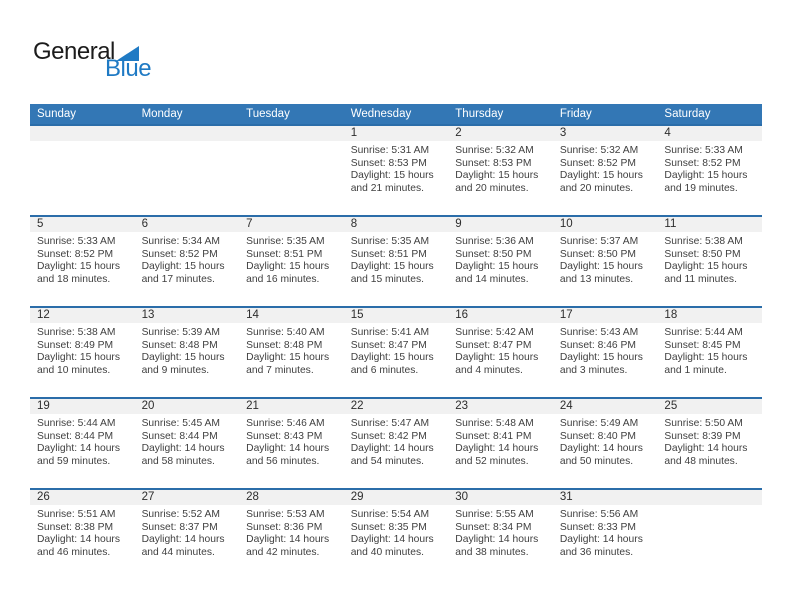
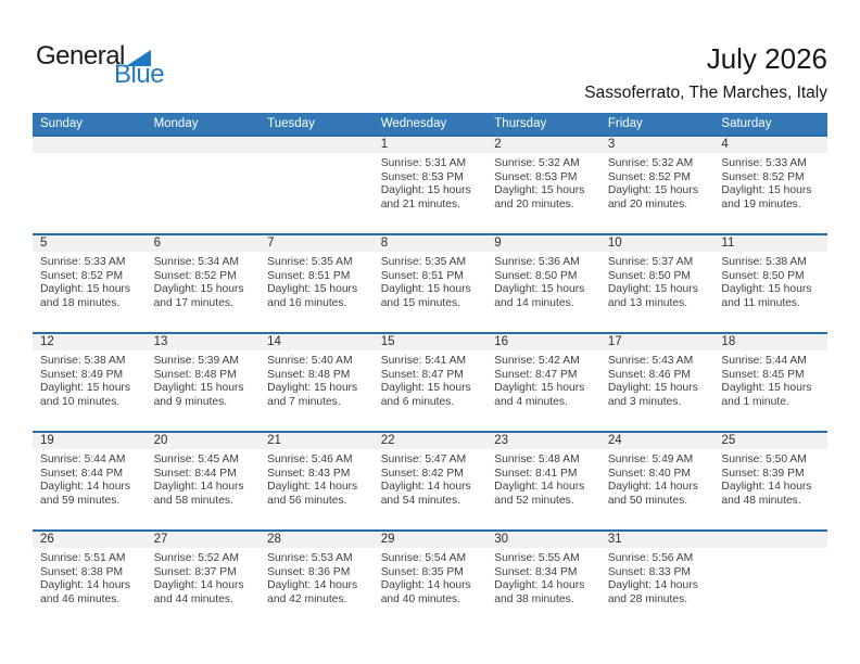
  General
  Blue
+ July 2026
+ Sassoferrato, The Marches, Italy
  Sunday
  Monday
  Tuesday
  Wednesday
  Thursday
  Friday
  Saturday
  1
  Sunrise: 5:31 AM
  Sunset: 8:53 PM
  Daylight: 15 hours
  and 21 minutes.
  2
  Sunrise: 5:32 AM
  Sunset: 8:53 PM
  Daylight: 15 hours
  and 20 minutes.
  3
  Sunrise: 5:32 AM
  Sunset: 8:52 PM
  Daylight: 15 hours
  and 20 minutes.
  4
  Sunrise: 5:33 AM
  Sunset: 8:52 PM
  Daylight: 15 hours
  and 19 minutes.
  5
  Sunrise: 5:33 AM
  Sunset: 8:52 PM
  Daylight: 15 hours
  and 18 minutes.
  6
  Sunrise: 5:34 AM
  Sunset: 8:52 PM
  Daylight: 15 hours
  and 17 minutes.
  7
  Sunrise: 5:35 AM
  Sunset: 8:51 PM
  Daylight: 15 hours
  and 16 minutes.
  8
  Sunrise: 5:35 AM
  Sunset: 8:51 PM
  Daylight: 15 hours
  and 15 minutes.
  9
  Sunrise: 5:36 AM
  Sunset: 8:50 PM
  Daylight: 15 hours
  and 14 minutes.
  10
  Sunrise: 5:37 AM
  Sunset: 8:50 PM
  Daylight: 15 hours
  and 13 minutes.
  11
  Sunrise: 5:38 AM
  Sunset: 8:50 PM
  Daylight: 15 hours
  and 11 minutes.
  12
  Sunrise: 5:38 AM
  Sunset: 8:49 PM
  Daylight: 15 hours
  and 10 minutes.
  13
  Sunrise: 5:39 AM
  Sunset: 8:48 PM
  Daylight: 15 hours
  and 9 minutes.
  14
  Sunrise: 5:40 AM
  Sunset: 8:48 PM
  Daylight: 15 hours
  and 7 minutes.
  15
  Sunrise: 5:41 AM
  Sunset: 8:47 PM
  Daylight: 15 hours
  and 6 minutes.
  16
  Sunrise: 5:42 AM
  Sunset: 8:47 PM
  Daylight: 15 hours
  and 4 minutes.
  17
  Sunrise: 5:43 AM
  Sunset: 8:46 PM
  Daylight: 15 hours
  and 3 minutes.
  18
  Sunrise: 5:44 AM
  Sunset: 8:45 PM
  Daylight: 15 hours
  and 1 minute.
  19
  Sunrise: 5:44 AM
  Sunset: 8:44 PM
  Daylight: 14 hours
  and 59 minutes.
  20
  Sunrise: 5:45 AM
  Sunset: 8:44 PM
  Daylight: 14 hours
  and 58 minutes.
  21
  Sunrise: 5:46 AM
  Sunset: 8:43 PM
  Daylight: 14 hours
  and 56 minutes.
  22
  Sunrise: 5:47 AM
  Sunset: 8:42 PM
  Daylight: 14 hours
  and 54 minutes.
  23
  Sunrise: 5:48 AM
  Sunset: 8:41 PM
  Daylight: 14 hours
  and 52 minutes.
  24
  Sunrise: 5:49 AM
  Sunset: 8:40 PM
  Daylight: 14 hours
  and 50 minutes.
  25
  Sunrise: 5:50 AM
  Sunset: 8:39 PM
  Daylight: 14 hours
  and 48 minutes.
  26
  Sunrise: 5:51 AM
  Sunset: 8:38 PM
  Daylight: 14 hours
  and 46 minutes.
  27
  Sunrise: 5:52 AM
  Sunset: 8:37 PM
  Daylight: 14 hours
  and 44 minutes.
  28
  Sunrise: 5:53 AM
  Sunset: 8:36 PM
  Daylight: 14 hours
  and 42 minutes.
  29
  Sunrise: 5:54 AM
  Sunset: 8:35 PM
  Daylight: 14 hours
  and 40 minutes.
  30
  Sunrise: 5:55 AM
  Sunset: 8:34 PM
  Daylight: 14 hours
  and 38 minutes.
  31
  Sunrise: 5:56 AM
  Sunset: 8:33 PM
  Daylight: 14 hours
- and 36 minutes.
+ and 28 minutes.
